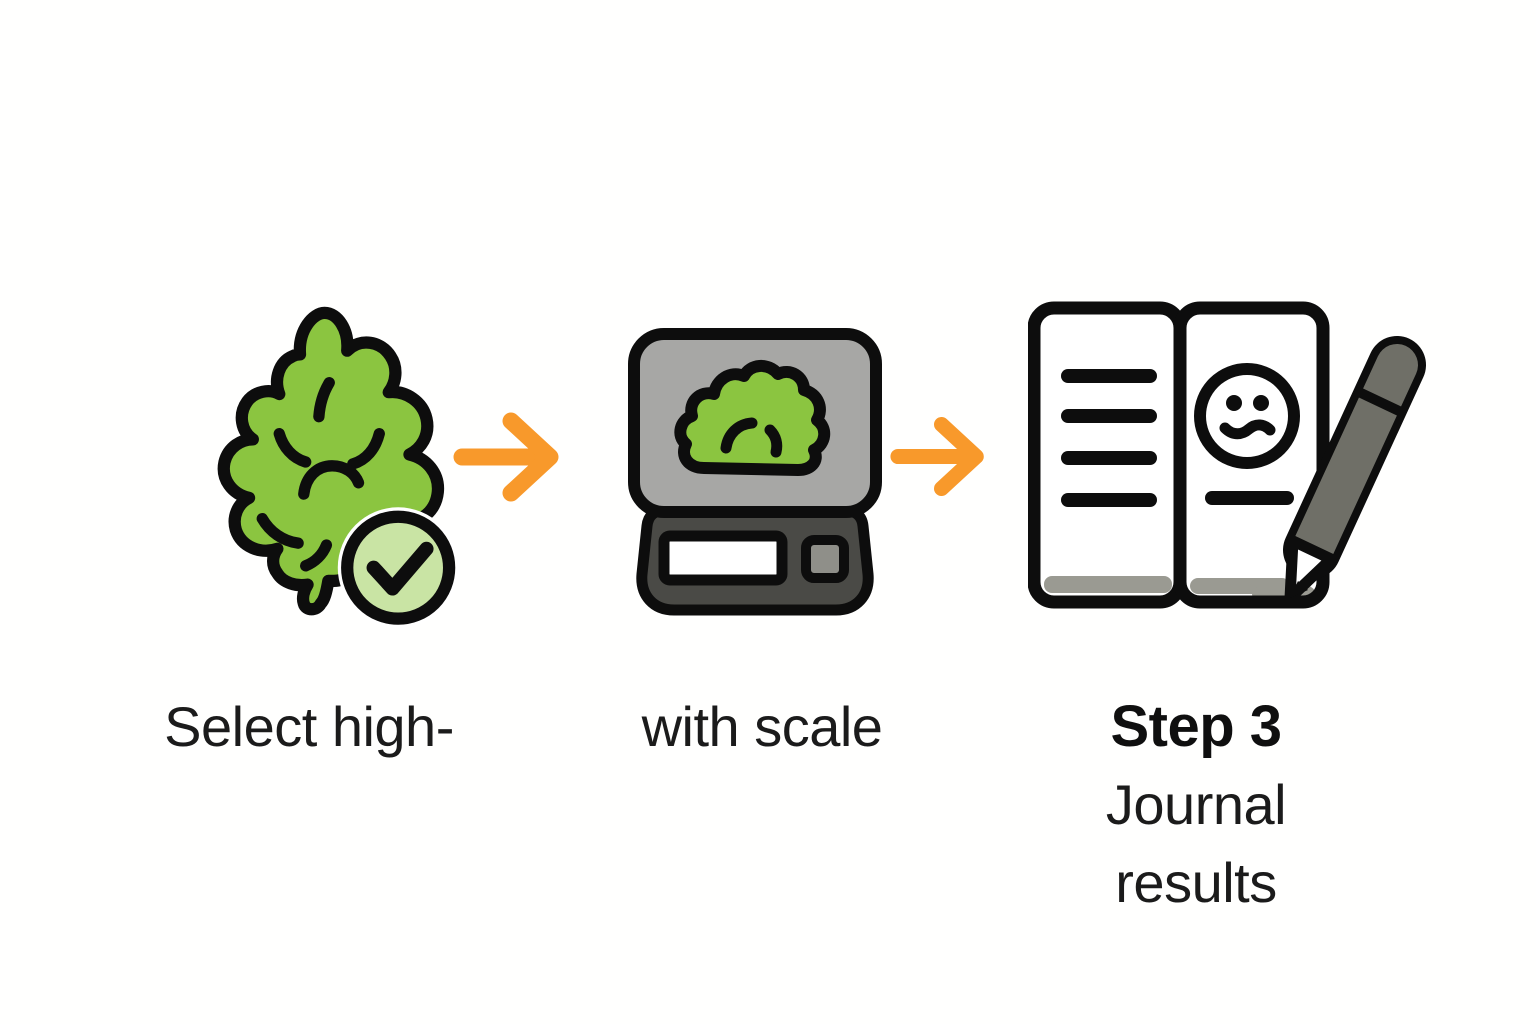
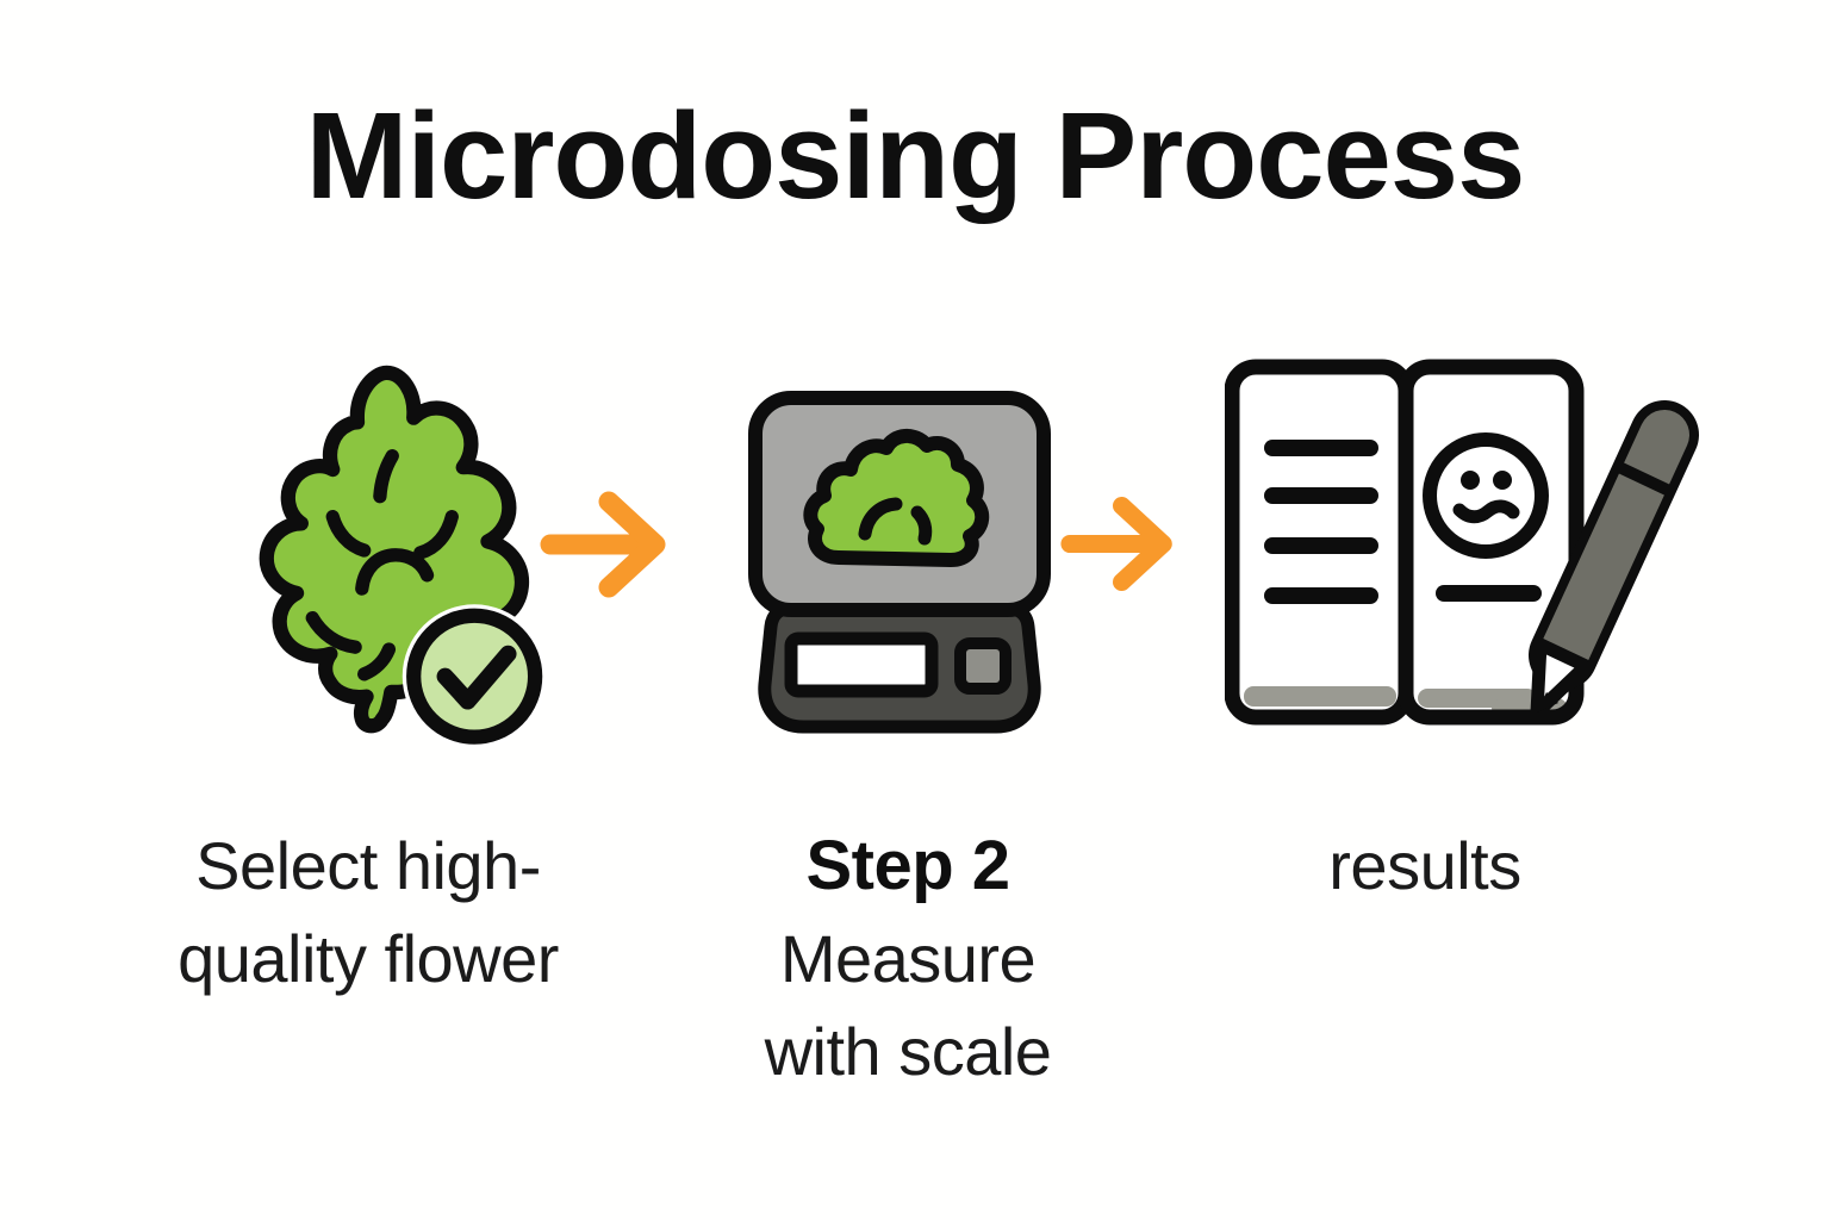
+ Microdosing Process
  Select high-
+ quality flower
+ Step 2
+ Measure
  with scale
- Step 3
- Journal
  results
